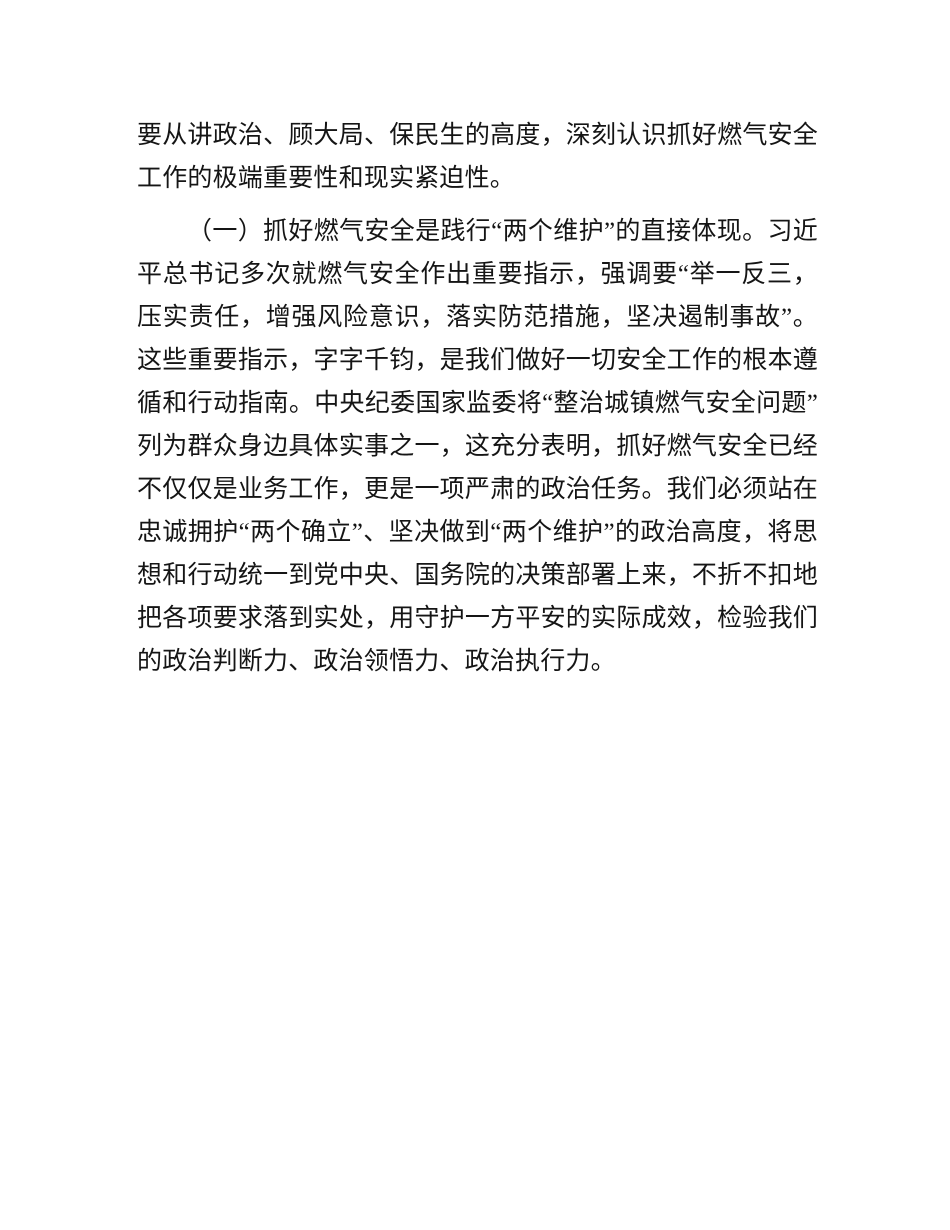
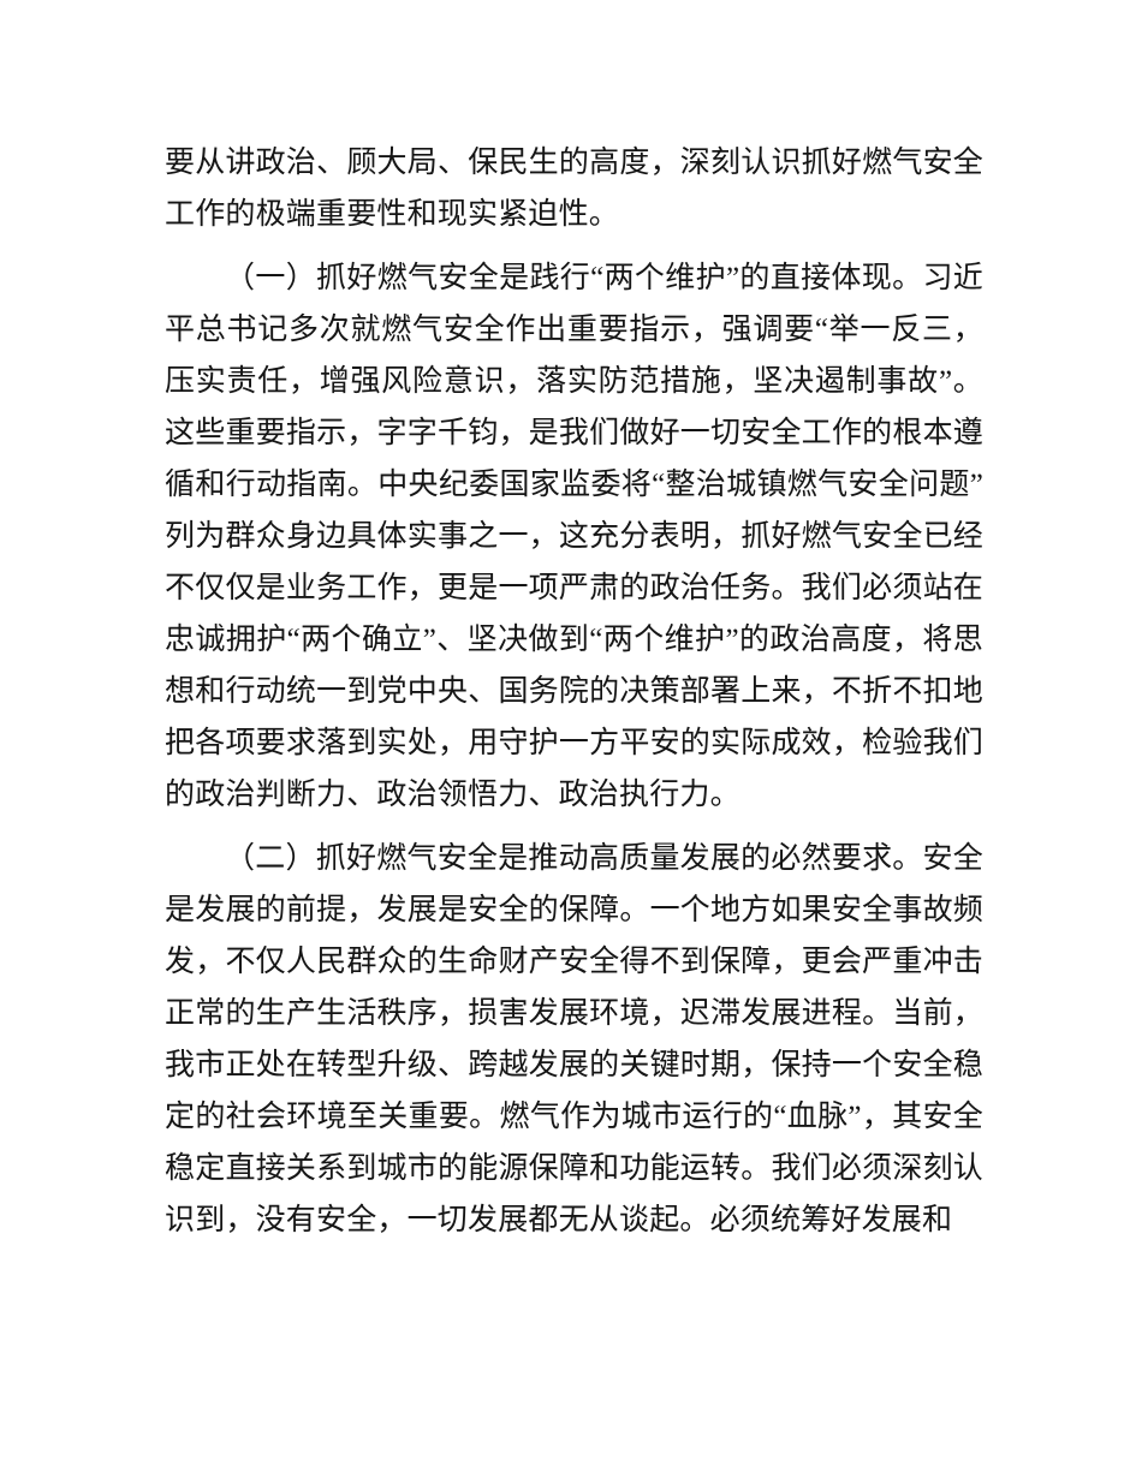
  要从讲政治、顾大局、保民生的高度，深刻认识抓好燃气安全工作的极端重要性和现实紧迫性。
  （一）抓好燃气安全是践行“两个维护”的直接体现。习近平总书记多次就燃气安全作出重要指示，强调要“举一反三，压实责任，增强风险意识，落实防范措施，坚决遏制事故”。这些重要指示，字字千钧，是我们做好一切安全工作的根本遵循和行动指南。中央纪委国家监委将“整治城镇燃气安全问题”列为群众身边具体实事之一，这充分表明，抓好燃气安全已经不仅仅是业务工作，更是一项严肃的政治任务。我们必须站在忠诚拥护“两个确立”、坚决做到“两个维护”的政治高度，将思想和行动统一到党中央、国务院的决策部署上来，不折不扣地把各项要求落到实处，用守护一方平安的实际成效，检验我们的政治判断力、政治领悟力、政治执行力。
+ （二）抓好燃气安全是推动高质量发展的必然要求。安全是发展的前提，发展是安全的保障。一个地方如果安全事故频发，不仅人民群众的生命财产安全得不到保障，更会严重冲击正常的生产生活秩序，损害发展环境，迟滞发展进程。当前，我市正处在转型升级、跨越发展的关键时期，保持一个安全稳定的社会环境至关重要。燃气作为城市运行的“血脉”，其安全稳定直接关系到城市的能源保障和功能运转。我们必须深刻认识到，没有安全，一切发展都无从谈起。必须统筹好发展和
